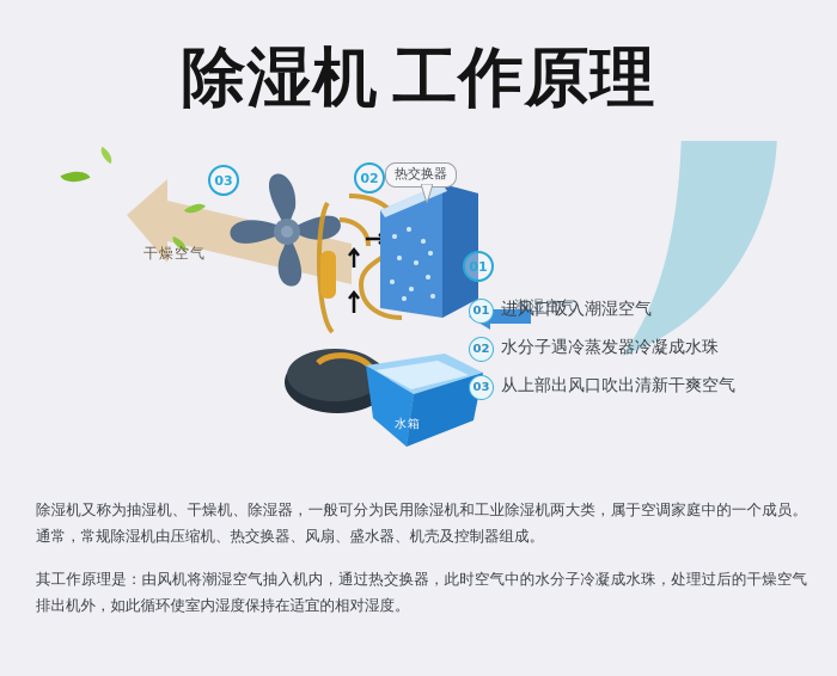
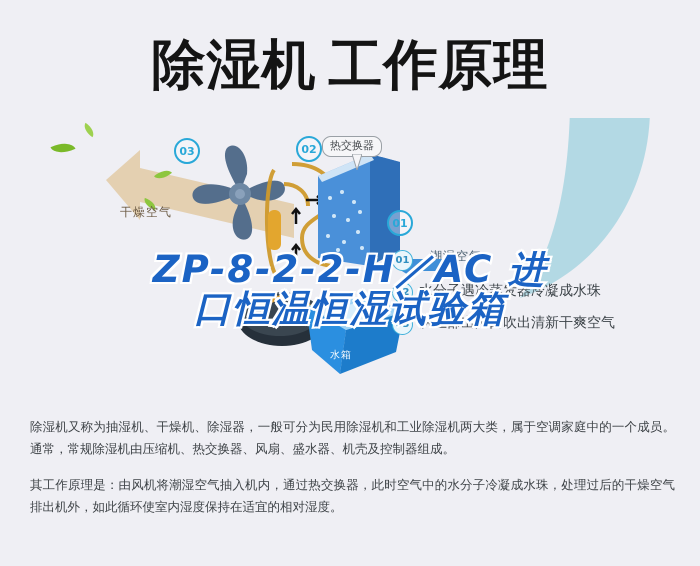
  除湿机 工作原理
  干燥空气
  潮湿空气
  水箱
  热交换器
  03
  02
  01
  01
- 进风口吸入潮湿空气
  02
  水分子遇冷蒸发器冷凝成水珠
  03
  从上部出风口吹出清新干爽空气
+ ZP-8-2-2-H／AC 进
+ 口恒温恒湿试验箱
  除湿机又称为抽湿机、干燥机、除湿器，一般可分为民用除湿机和工业除湿机两大类，属于空调家庭中的一个成员。通常，常规除湿机由压缩机、热交换器、风扇、盛水器、机壳及控制器组成。
  其工作原理是：由风机将潮湿空气抽入机内，通过热交换器，此时空气中的水分子冷凝成水珠，处理过后的干燥空气排出机外，如此循环使室内湿度保持在适宜的相对湿度。
